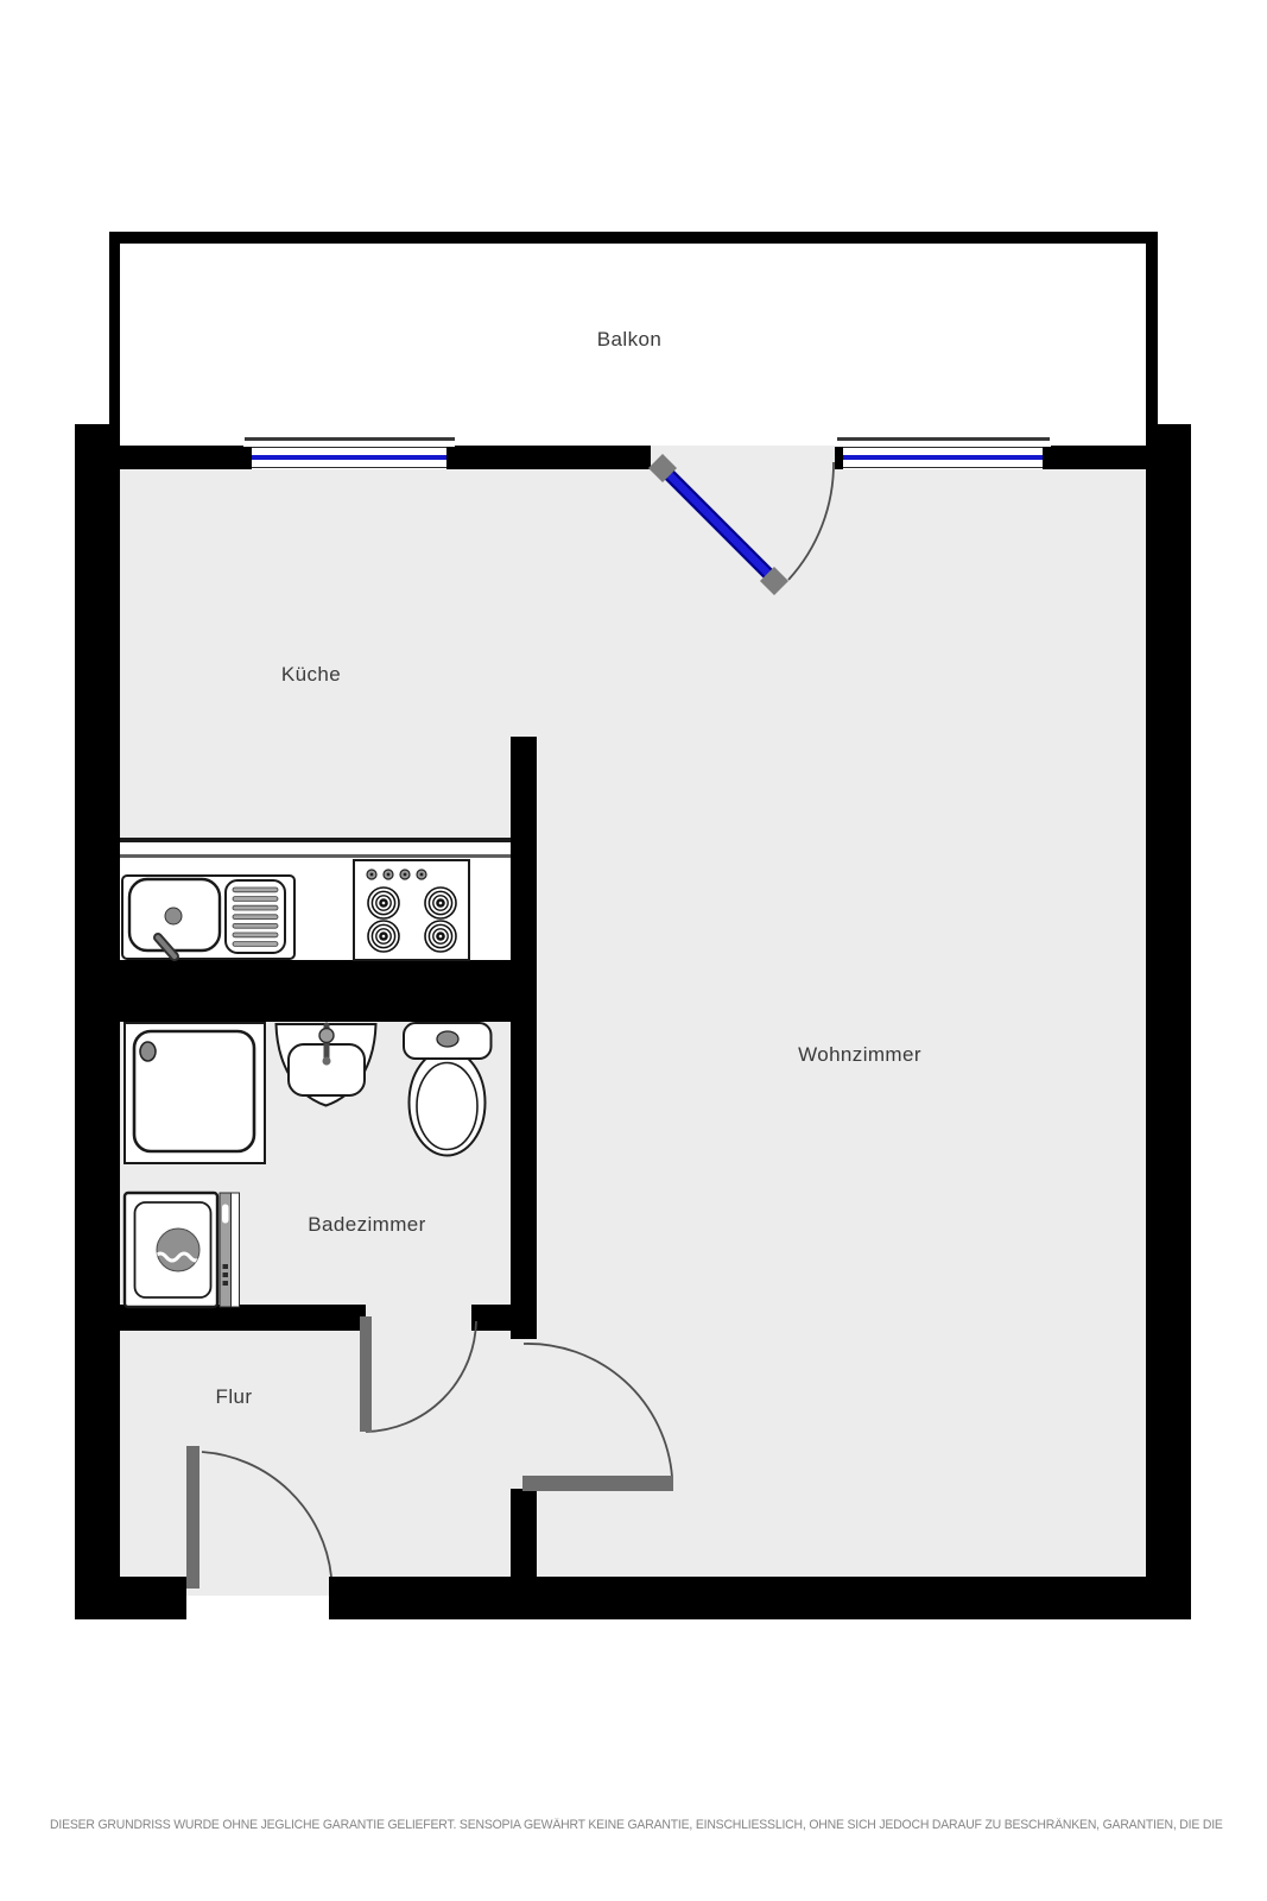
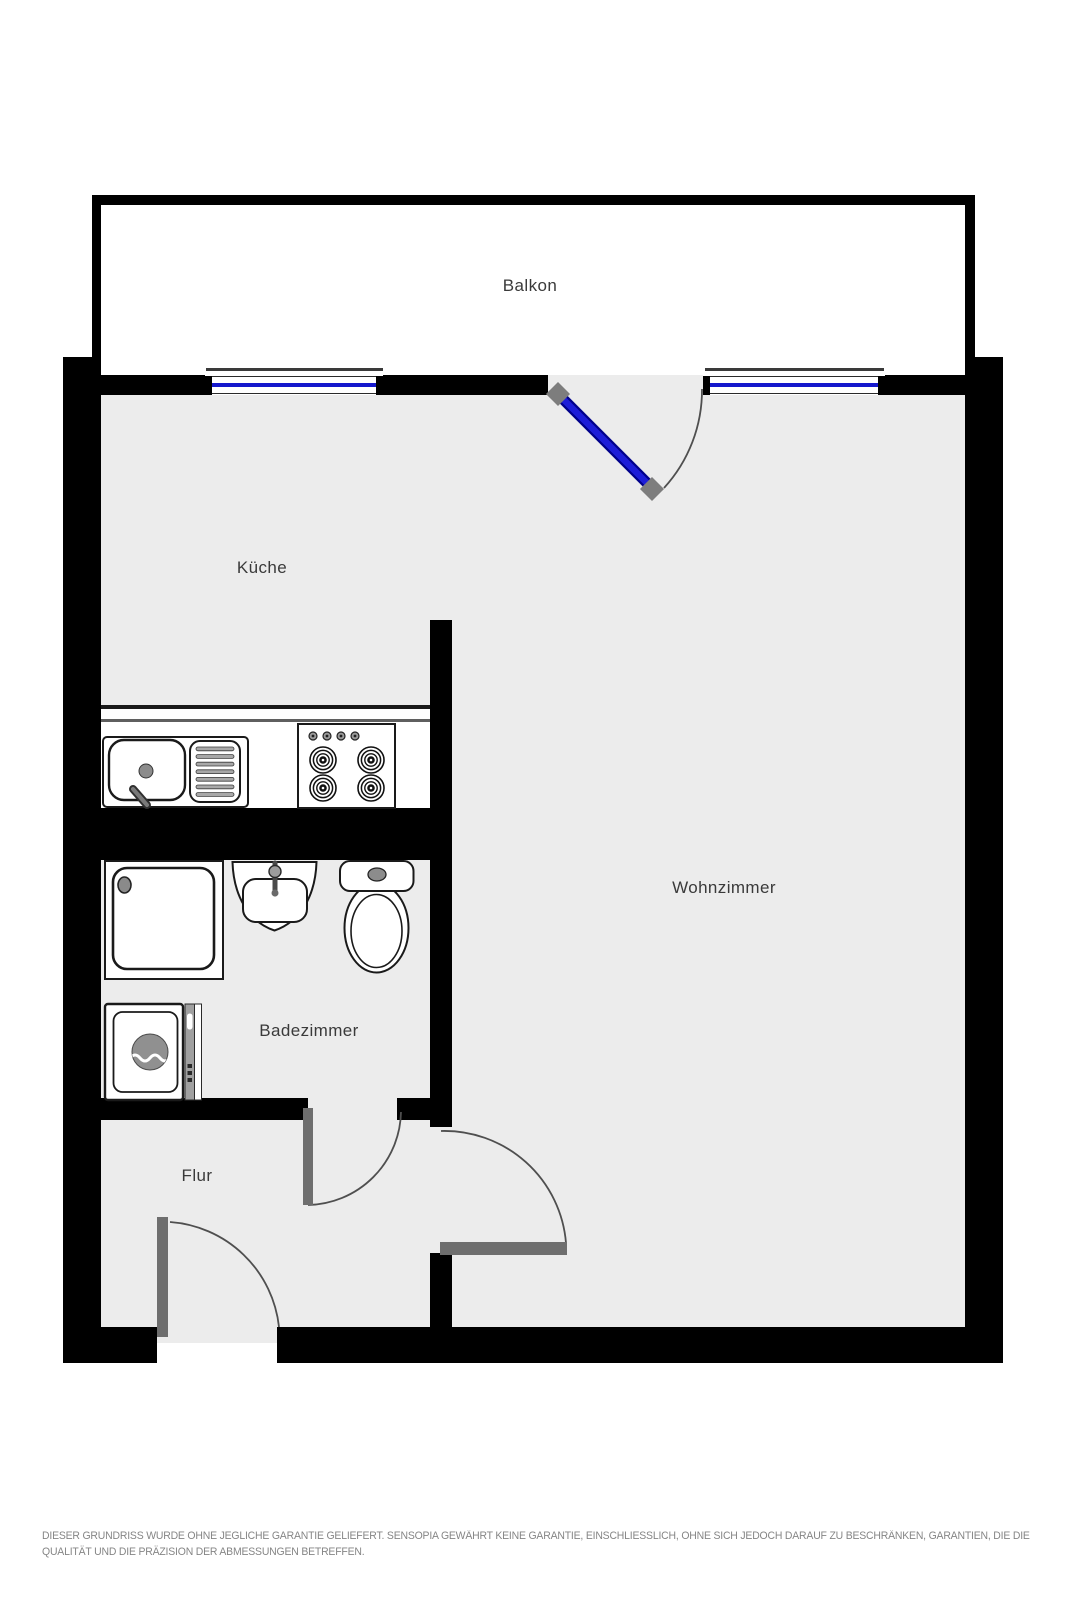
  Balkon
  Küche
  Wohnzimmer
  Badezimmer
  Flur
  DIESER GRUNDRISS WURDE OHNE JEGLICHE GARANTIE GELIEFERT. SENSOPIA GEWÄHRT KEINE GARANTIE, EINSCHLIESSLICH, OHNE SICH JEDOCH DARAUF ZU BESCHRÄNKEN, GARANTIEN, DIE DIE
+ QUALITÄT UND DIE PRÄZISION DER ABMESSUNGEN BETREFFEN.
